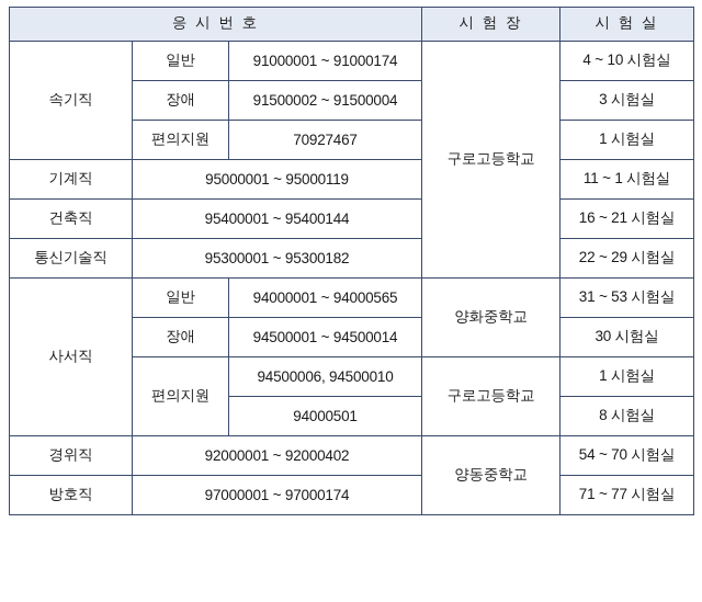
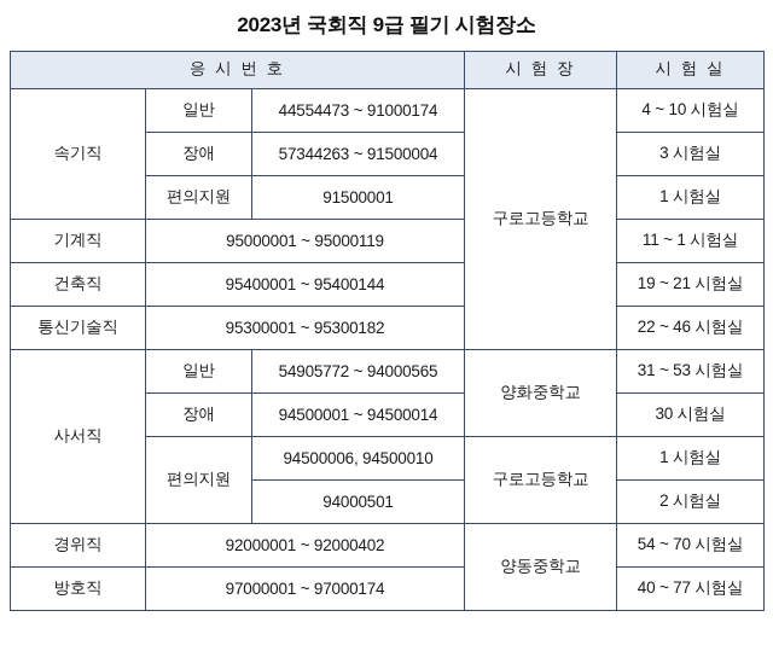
+ 2023년 국회직 9급 필기 시험장소
  응 시 번 호	시 험 장	시 험 실
- 속기직	일반	91000001 ~ 91000174	구로고등학교	4 ~ 10 시험실
+ 속기직	일반	44554473 ~ 91000174	구로고등학교	4 ~ 10 시험실
- 장애	91500002 ~ 91500004	3 시험실
+ 장애	57344263 ~ 91500004	3 시험실
- 편의지원	70927467	1 시험실
+ 편의지원	91500001	1 시험실
  기계직	95000001 ~ 95000119	11 ~ 1 시험실
- 건축직	95400001 ~ 95400144	16 ~ 21 시험실
+ 건축직	95400001 ~ 95400144	19 ~ 21 시험실
- 통신기술직	95300001 ~ 95300182	22 ~ 29 시험실
+ 통신기술직	95300001 ~ 95300182	22 ~ 46 시험실
- 사서직	일반	94000001 ~ 94000565	양화중학교	31 ~ 53 시험실
+ 사서직	일반	54905772 ~ 94000565	양화중학교	31 ~ 53 시험실
  장애	94500001 ~ 94500014	30 시험실
  편의지원	94500006, 94500010	구로고등학교	1 시험실
- 94000501	8 시험실
+ 94000501	2 시험실
  경위직	92000001 ~ 92000402	양동중학교	54 ~ 70 시험실
- 방호직	97000001 ~ 97000174	71 ~ 77 시험실
+ 방호직	97000001 ~ 97000174	40 ~ 77 시험실
